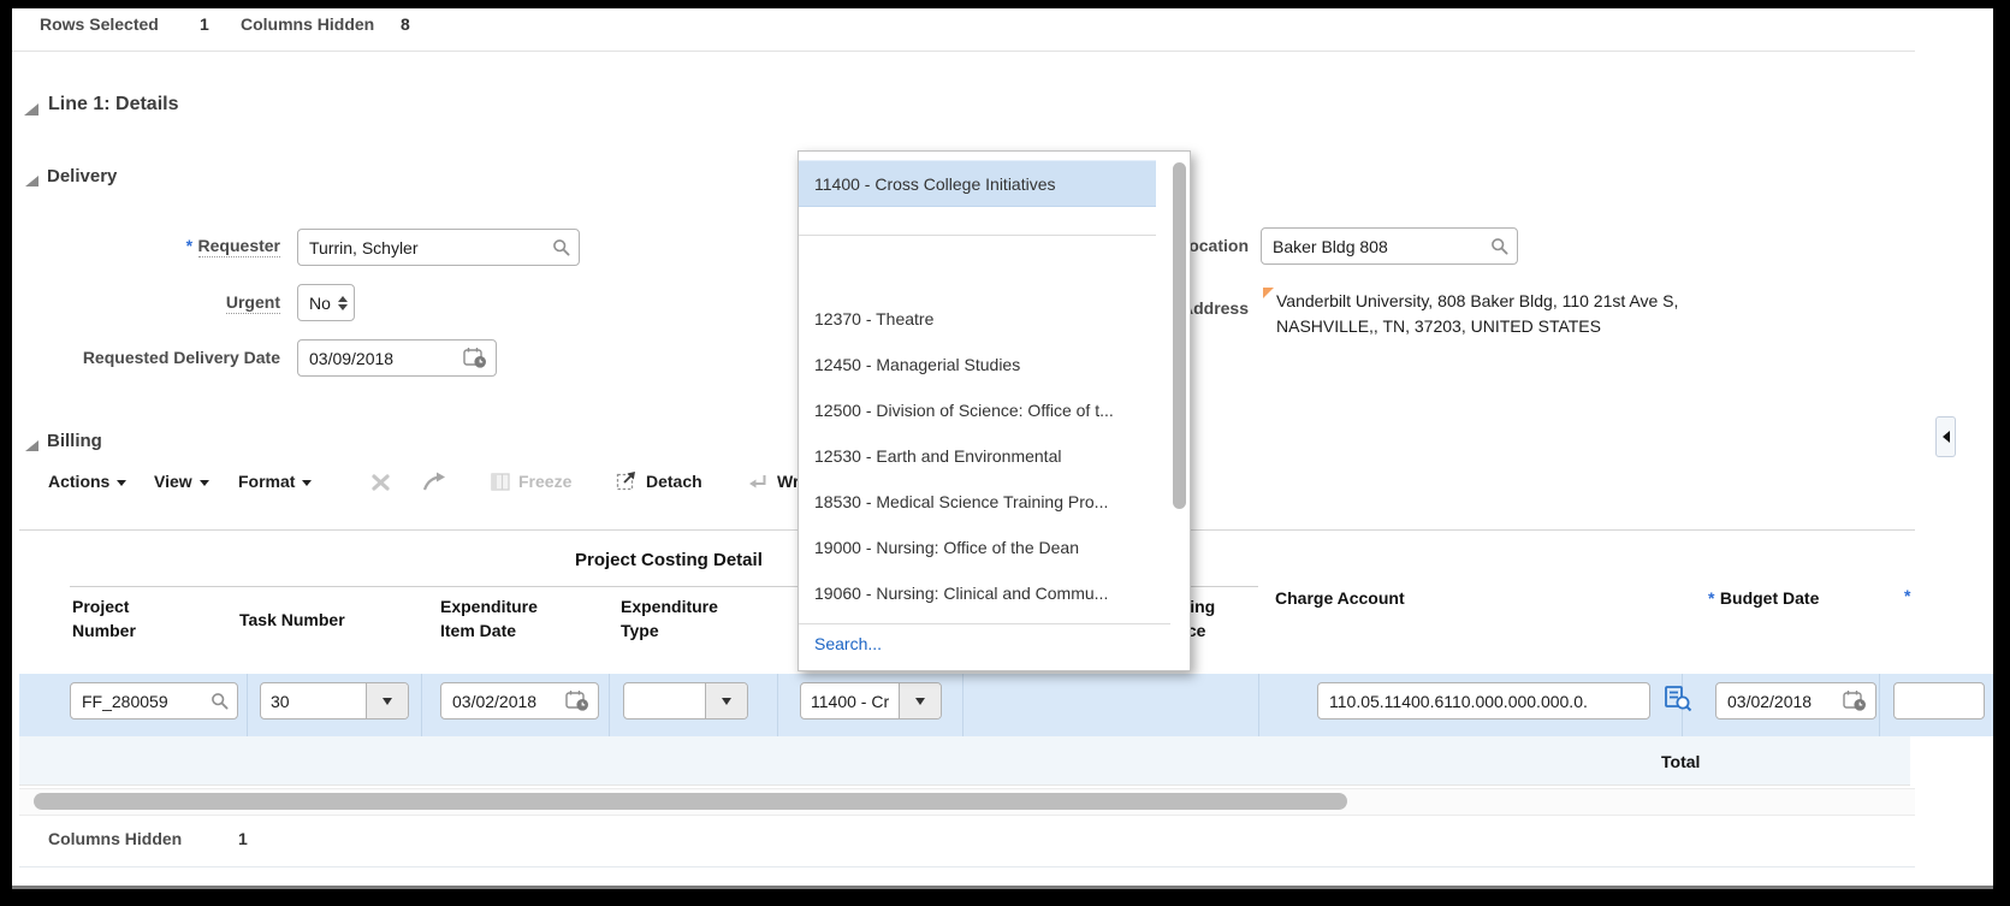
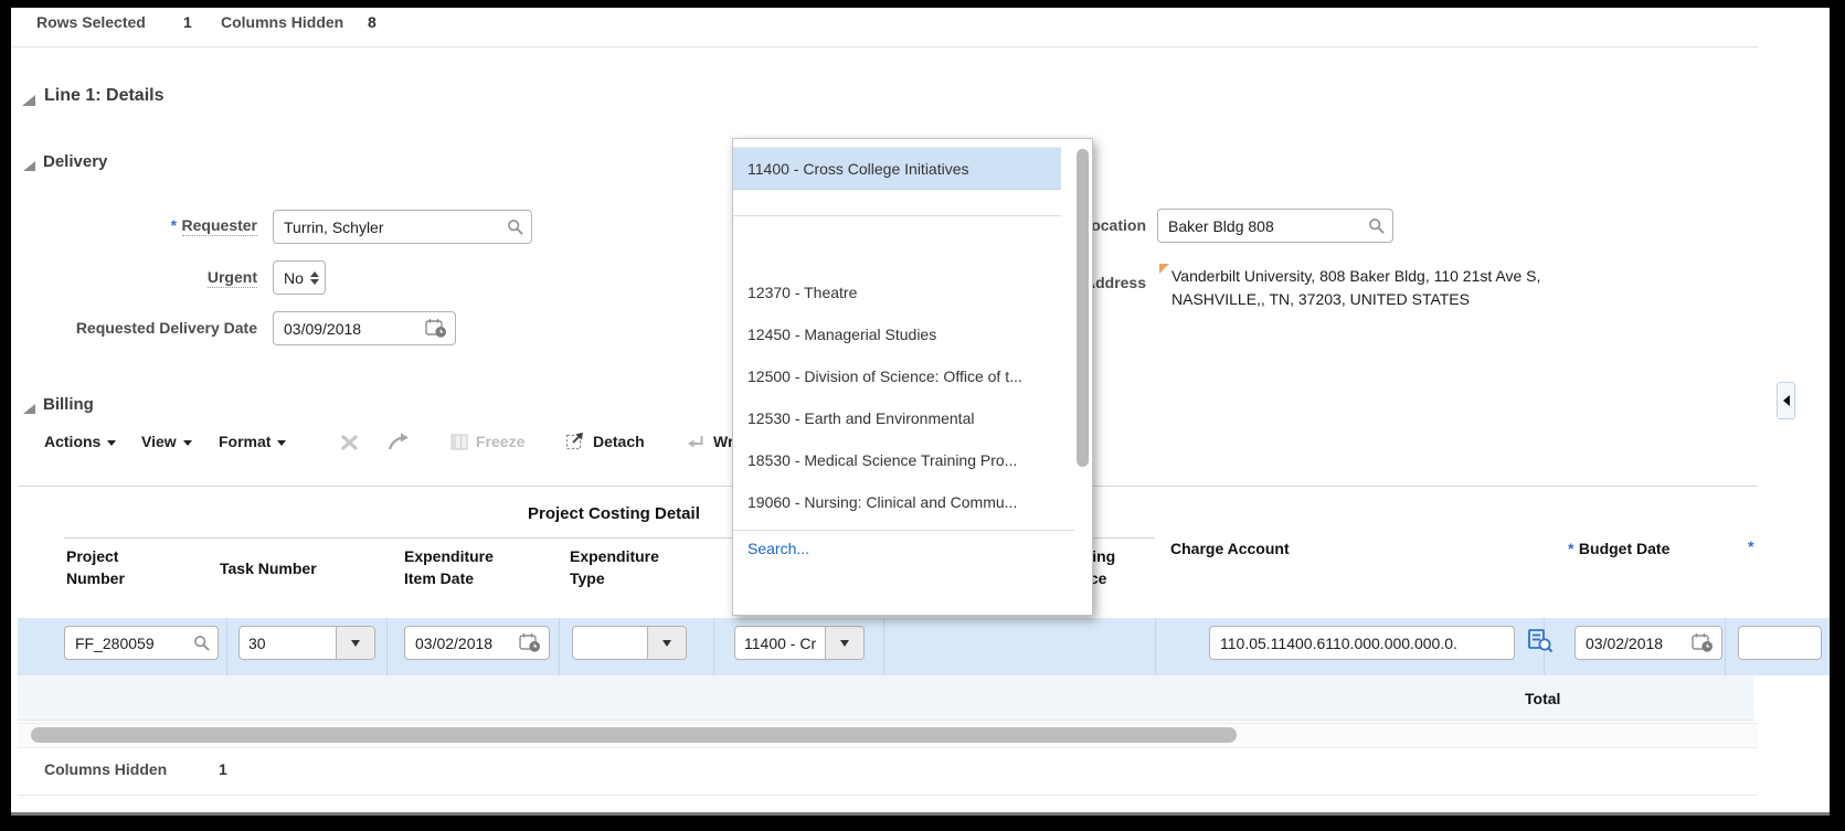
  Rows Selected
  1
  Columns Hidden
  8
  Line 1: Details
  Delivery
  * Requester
  Turrin, Schyler
  Urgent
  No
  Requested Delivery Date
  03/09/2018
  Baker Bldg 808
  Vanderbilt University, 808 Baker Bldg, 110 21st Ave S,
  NASHVILLE,, TN, 37203, UNITED STATES
  Billing
  Actions
  View
  Format
  Freeze
  Detach
  Project Costing Detail
  Project
  Number
  Task Number
  Expenditure
  Item Date
  Expenditure
  Type
  Charge Account
  * Budget Date
  *
  FF_280059
  30
  03/02/2018
  11400 - Cr
  110.05.11400.6110.000.000.000.0.
  03/02/2018
  Total
  Columns Hidden
  1
  11400 - Cross College Initiatives
  12370 - Theatre
  12450 - Managerial Studies
  12500 - Division of Science: Office of t...
  12530 - Earth and Environmental
  18530 - Medical Science Training Pro...
- 19000 - Nursing: Office of the Dean
  19060 - Nursing: Clinical and Commu...
  Search...
